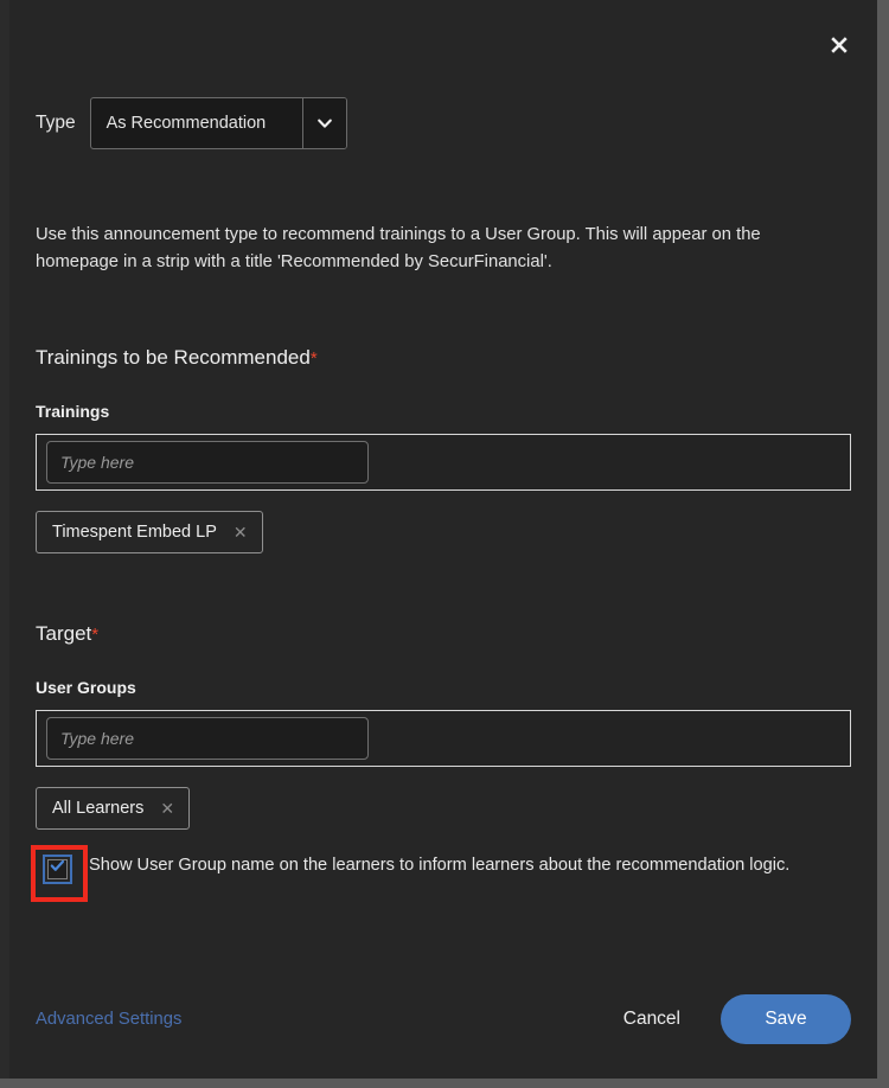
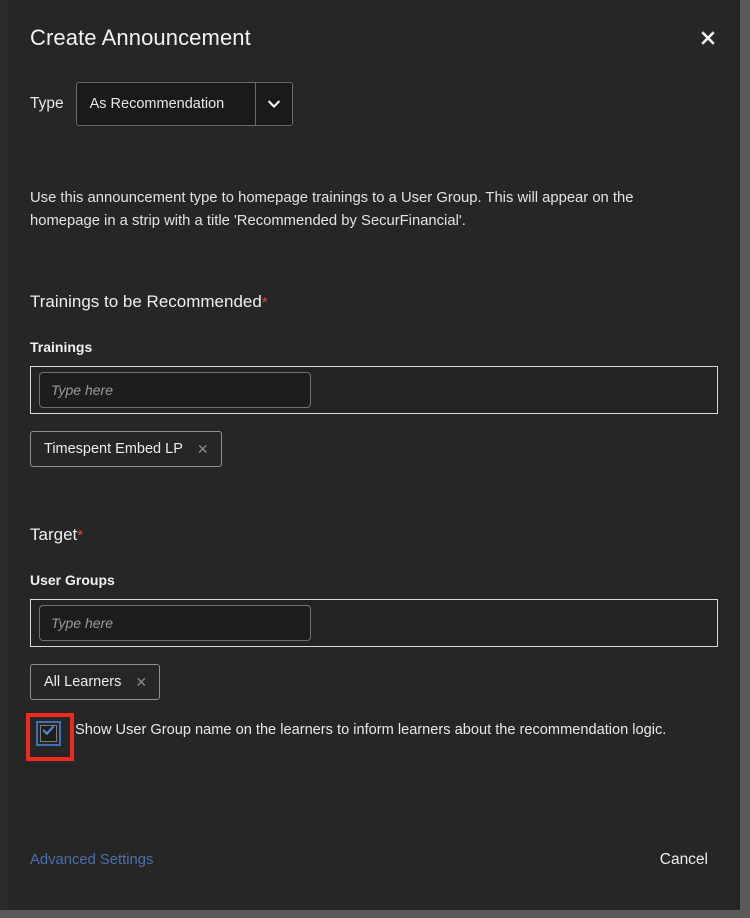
+ Create Announcement
  Type
  As Recommendation
- Use this announcement type to recommend trainings to a User Group. This will appear on the homepage in a strip with a title 'Recommended by SecurFinancial'.
+ Use this announcement type to homepage trainings to a User Group. This will appear on the homepage in a strip with a title 'Recommended by SecurFinancial'.
  Trainings to be Recommended*
  Trainings
  Type here
  Timespent Embed LP
  ✕
  Target*
  User Groups
  Type here
  All Learners
  ✕
  Show User Group name on the learners to inform learners about the recommendation logic.
  Advanced Settings
  Cancel
- Save
